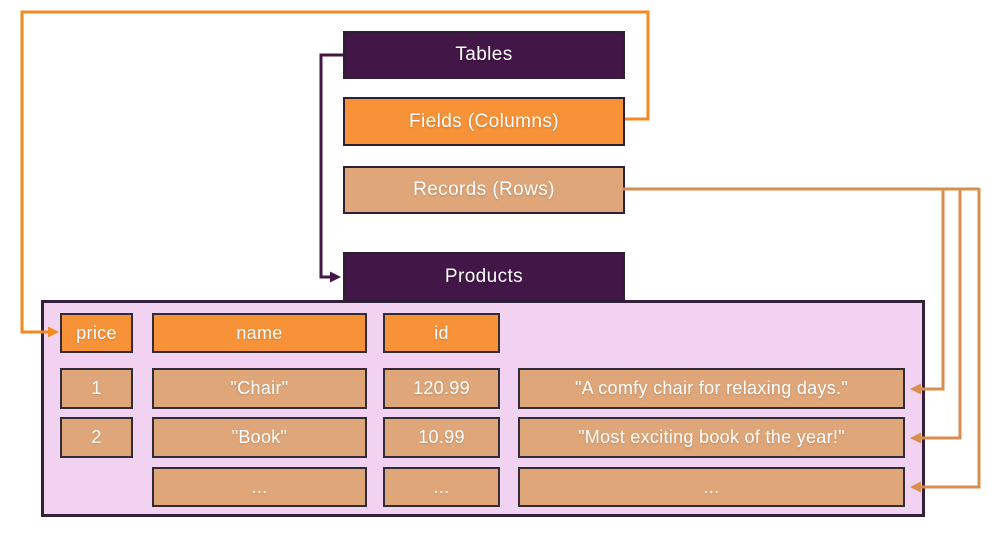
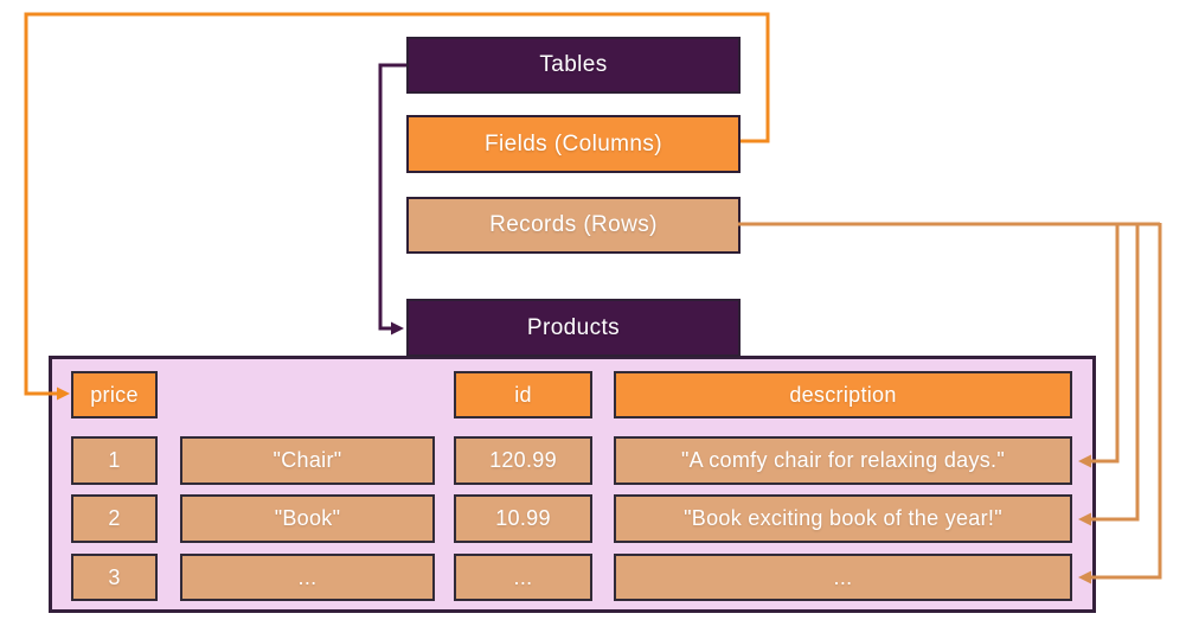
  Tables
  Fields (Columns)
  Records (Rows)
  Products
  price
- name
  id
+ description
  1
  "Chair"
  120.99
  "A comfy chair for relaxing days."
  2
  "Book"
  10.99
- "Most exciting book of the year!"
+ "Book exciting book of the year!"
+ 3
  ...
  ...
  ...
